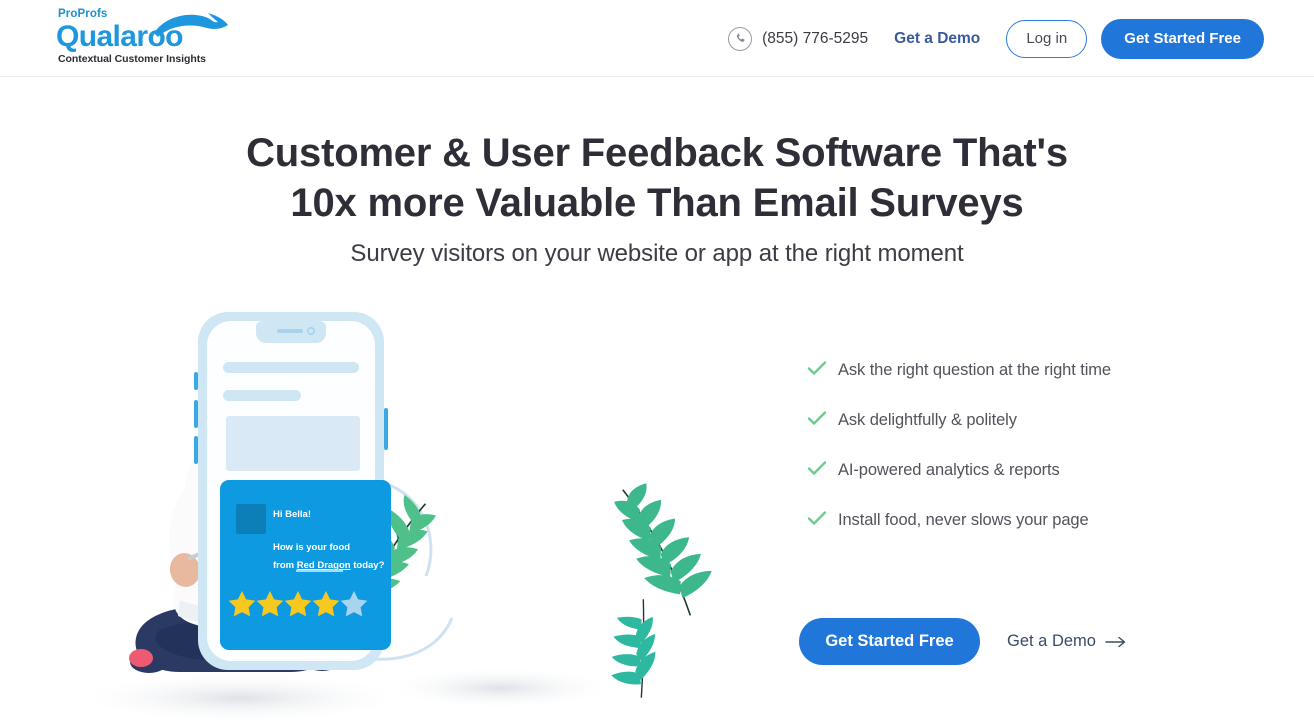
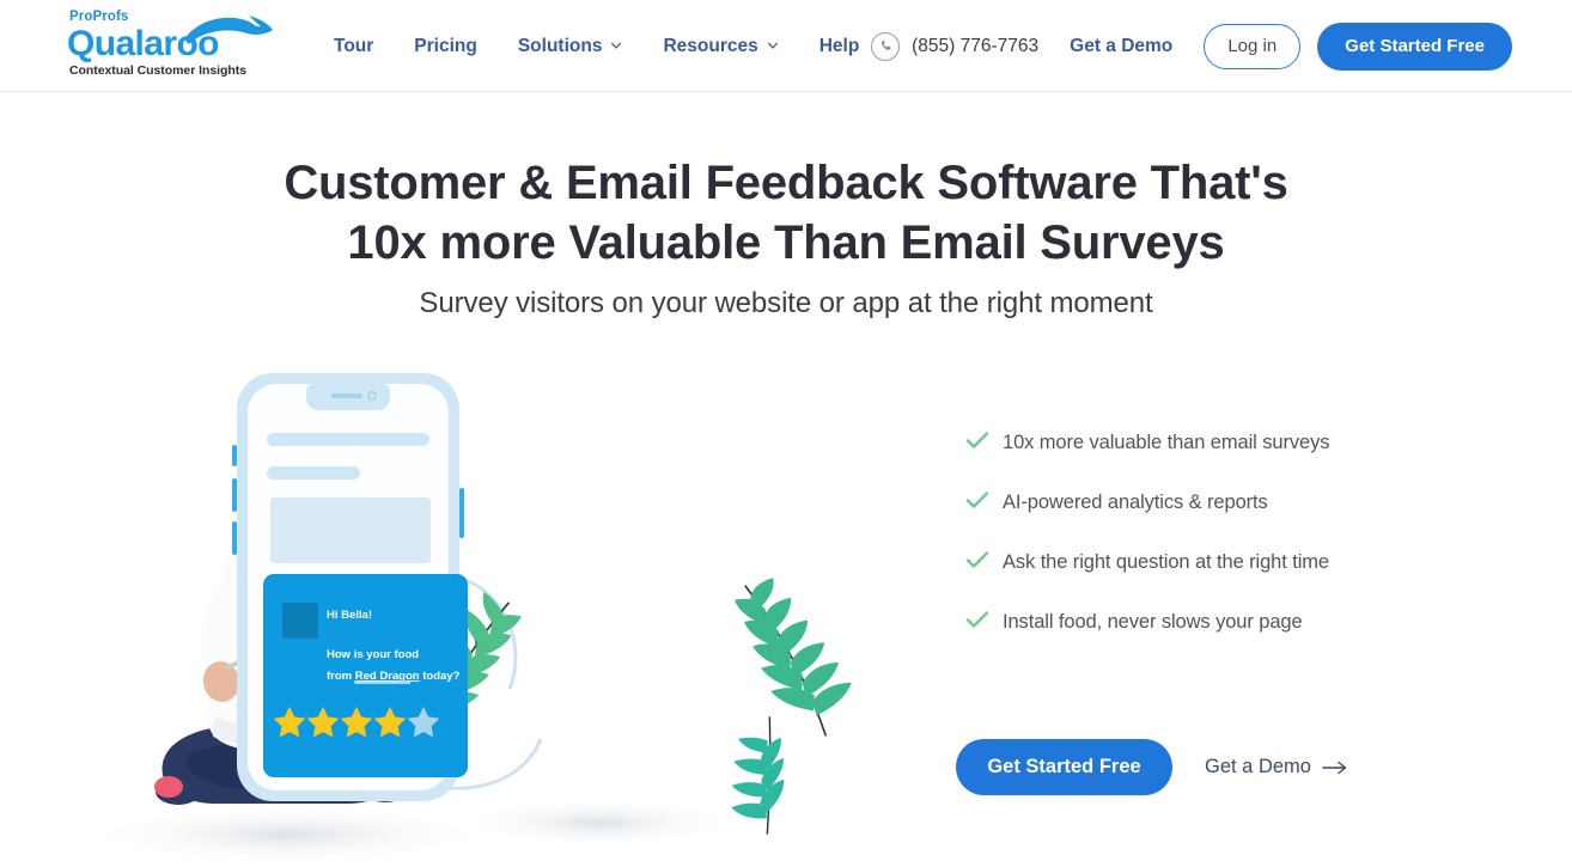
  ProProfs
  Qualaroo
  Contextual Customer Insights
+ Tour
+ Pricing
+ Solutions
+ Resources
+ Help
- (855) 776-5295
+ (855) 776-7763
  Get a Demo
  Log in
  Get Started Free
- Customer & User Feedback Software That's
+ Customer & Email Feedback Software That's
  10x more Valuable Than Email Surveys
  Survey visitors on your website or app at the right moment
  Hi Bella!
  How is your food
  from Red Dragon today?
+ 10x more valuable than email surveys
- Ask the right question at the right time
+ AI-powered analytics & reports
- Ask delightfully & politely
- AI-powered analytics & reports
+ Ask the right question at the right time
  Install food, never slows your page
  Get Started Free
  Get a Demo
